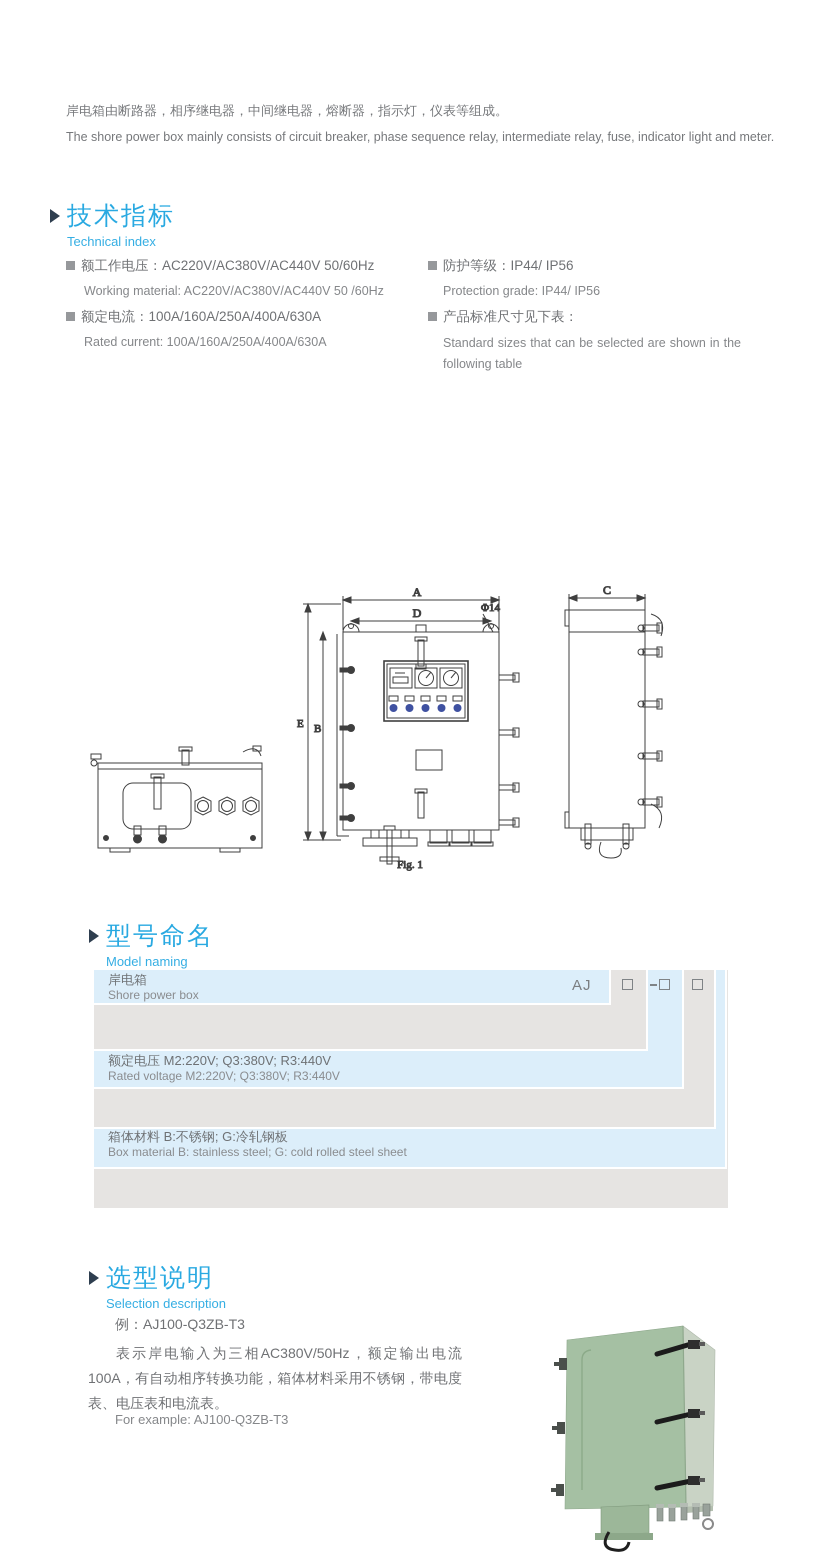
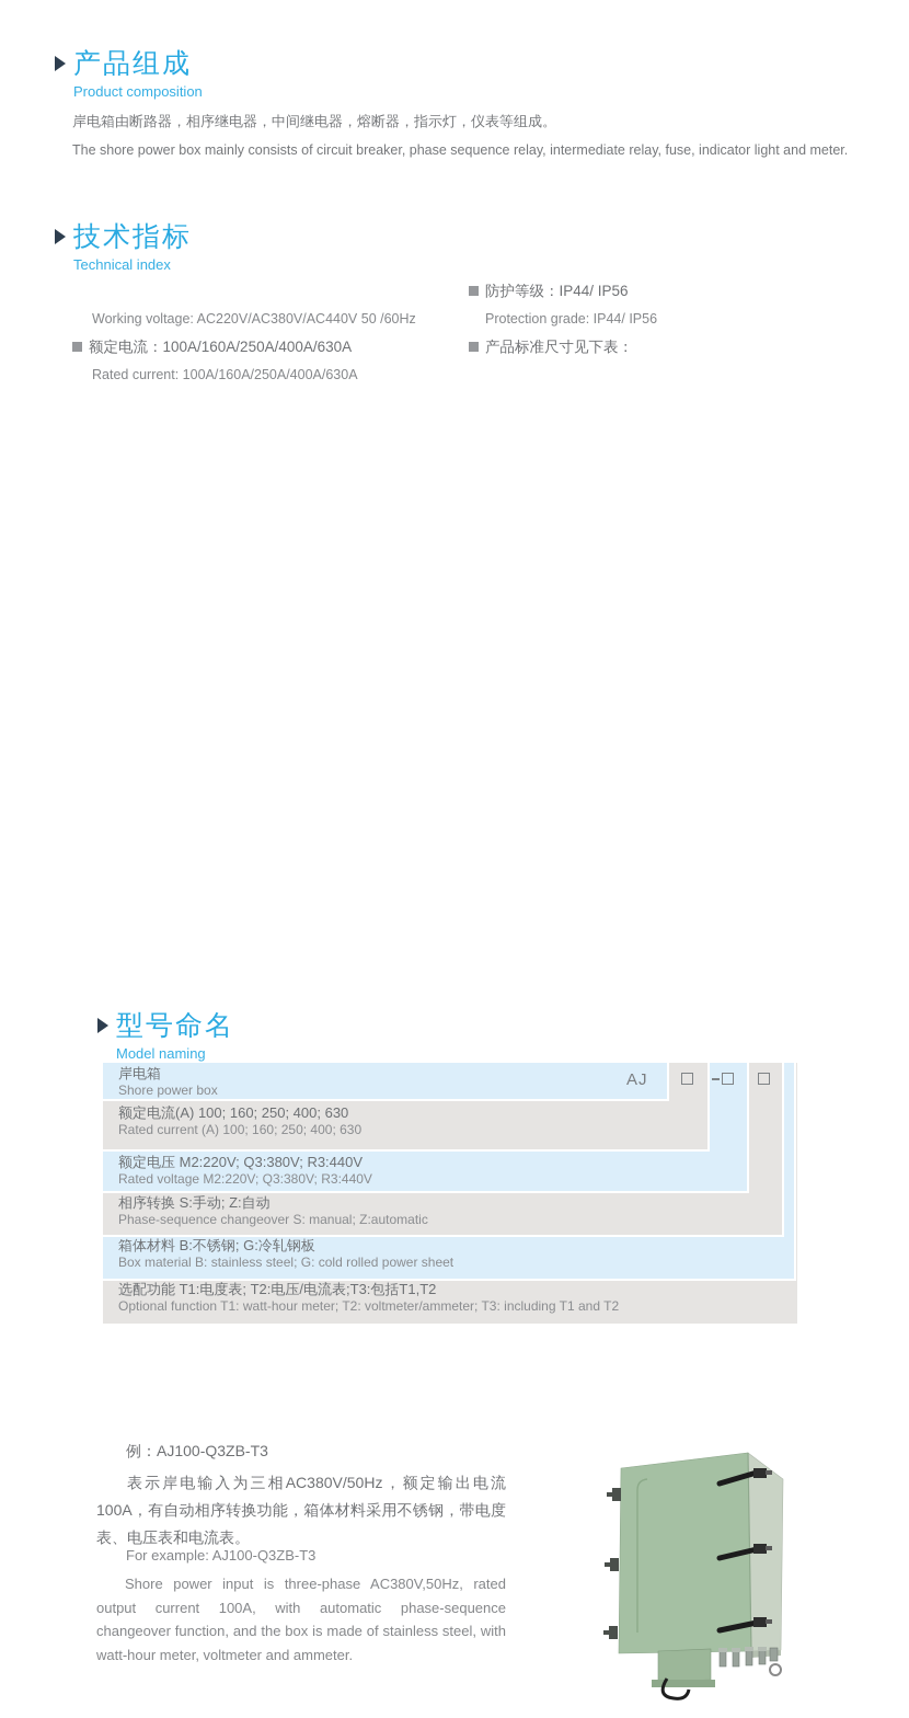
+ 产品组成
+ Product composition
  岸电箱由断路器，相序继电器，中间继电器，熔断器，指示灯，仪表等组成。
  The shore power box mainly consists of circuit breaker, phase sequence relay, intermediate relay, fuse, indicator light and meter.
  技术指标
  Technical index
- 额工作电压：AC220V/AC380V/AC440V 50/60Hz
- Working material: AC220V/AC380V/AC440V 50 /60Hz
+ Working voltage: AC220V/AC380V/AC440V 50 /60Hz
  额定电流：100A/160A/250A/400A/630A
  Rated current: 100A/160A/250A/400A/630A
  防护等级：IP44/ IP56
  Protection grade: IP44/ IP56
  产品标准尺寸见下表：
- Standard sizes that can be selected are shown in the following table
- A
- D
- Φ14
- E
- B
- Fig. 1
- C
  型号命名
  Model naming
  岸电箱
  Shore power box
+ 额定电流(A) 100; 160; 250; 400; 630
+ Rated current (A) 100; 160; 250; 400; 630
  额定电压 M2:220V; Q3:380V; R3:440V
  Rated voltage M2:220V; Q3:380V; R3:440V
+ 相序转换 S:手动; Z:自动
+ Phase-sequence changeover S: manual; Z:automatic
  箱体材料 B:不锈钢; G:冷轧钢板
- Box material B: stainless steel; G: cold rolled steel sheet
+ Box material B: stainless steel; G: cold rolled power sheet
+ 选配功能 T1:电度表; T2:电压/电流表;T3:包括T1,T2
+ Optional function T1: watt-hour meter; T2: voltmeter/ammeter; T3: including T1 and T2
  AJ
- 选型说明
- Selection description
  例：AJ100-Q3ZB-T3
  表示岸电输入为三相AC380V/50Hz，额定输出电流100A，有自动相序转换功能，箱体材料采用不锈钢，带电度表、电压表和电流表。
  For example: AJ100-Q3ZB-T3
+ Shore power input is three-phase AC380V,50Hz, rated output current 100A, with automatic phase-sequence changeover function, and the box is made of stainless steel, with watt-hour meter, voltmeter and ammeter.
